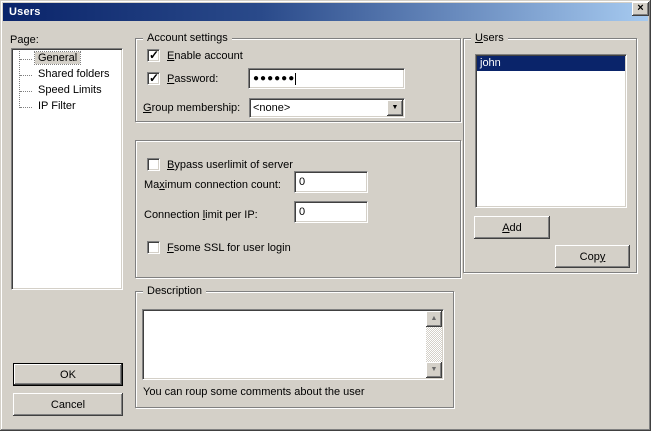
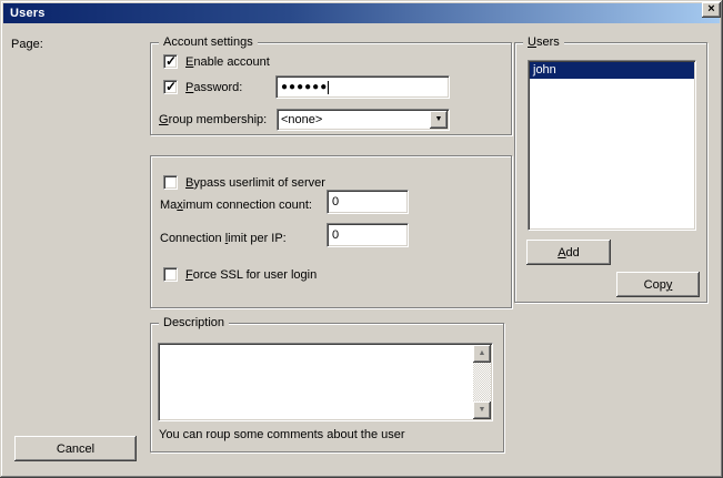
  Users
  ×
  Page:
- General
- Shared folders
- Speed Limits
- IP Filter
- OK
  Cancel
  Account settings
  ✓
  Enable account
  ✓
  Password:
  ●●●●●●
  Group membership:
  <none>
  Bypass userlimit of server
  Maximum connection count:
  0
  Connection limit per IP:
  0
- Fsome SSL for user login
+ Force SSL for user login
  Description
  You can roup some comments about the user
  Users
  john
  Add
  Copy
